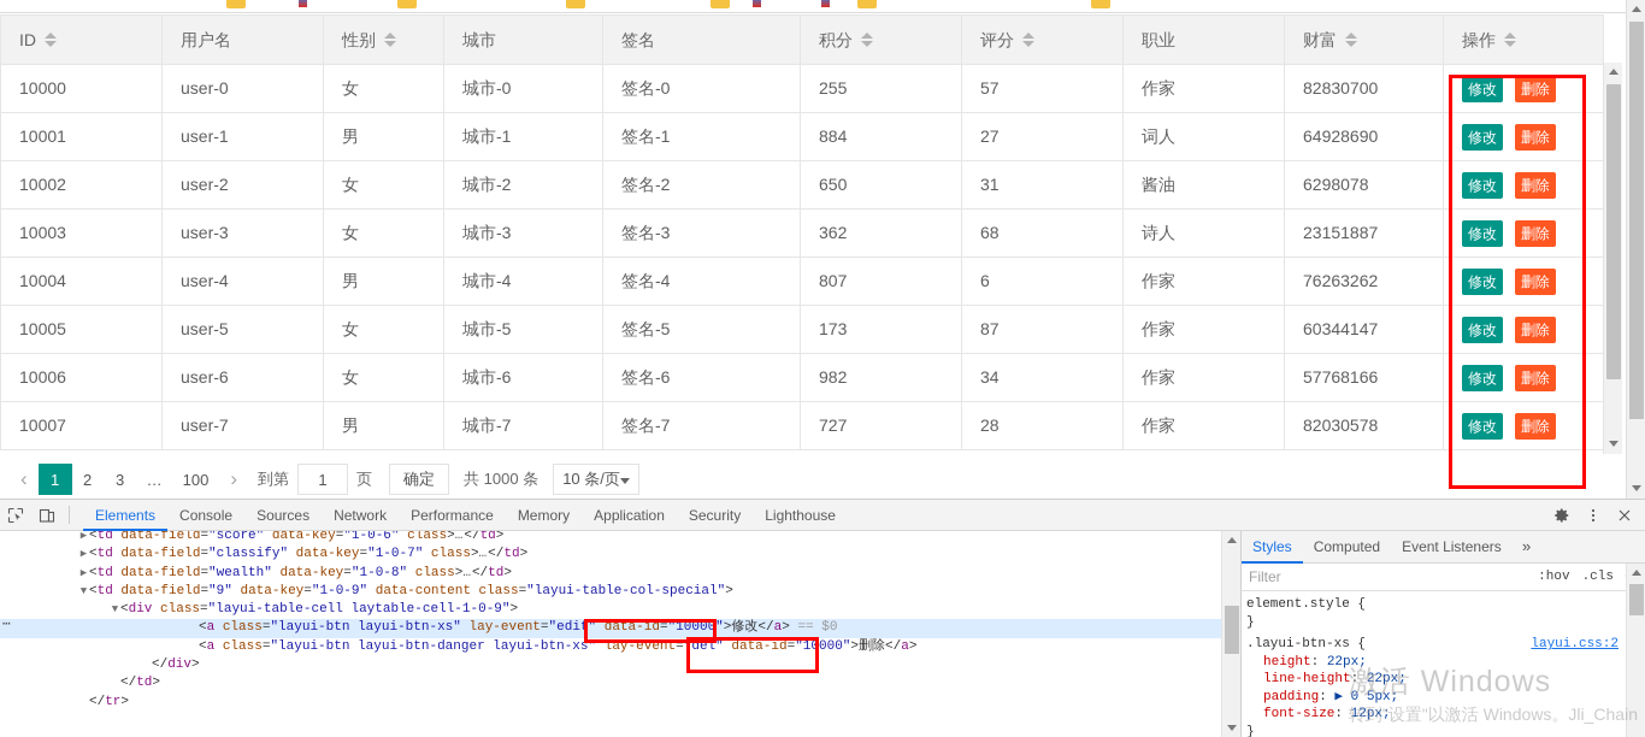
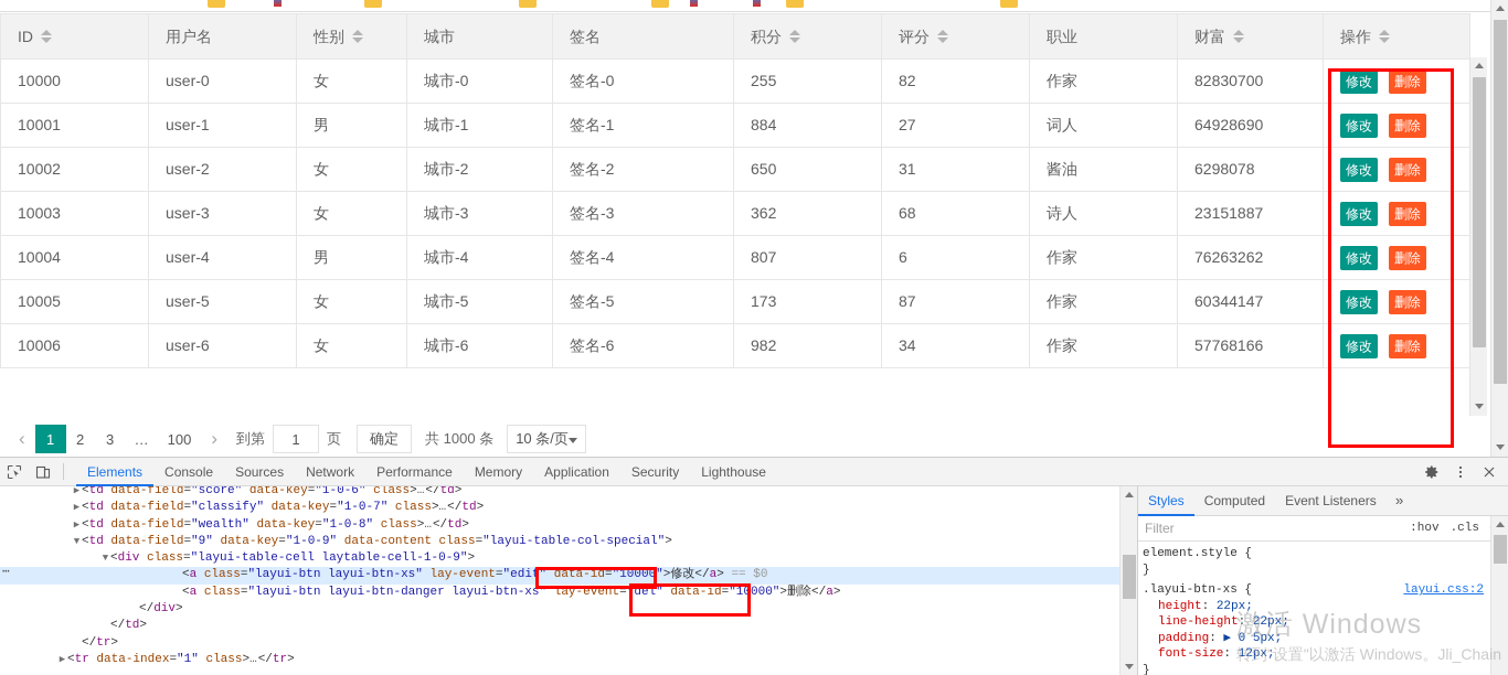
  ID	用户名	性别	城市	签名	积分	评分	职业	财富	操作
- 10000	user-0	女	城市-0	签名-0	255	57	作家	82830700	修改 删除
+ 10000	user-0	女	城市-0	签名-0	255	82	作家	82830700	修改 删除
  10001	user-1	男	城市-1	签名-1	884	27	词人	64928690	修改 删除
  10002	user-2	女	城市-2	签名-2	650	31	酱油	6298078	修改 删除
  10003	user-3	女	城市-3	签名-3	362	68	诗人	23151887	修改 删除
  10004	user-4	男	城市-4	签名-4	807	6	作家	76263262	修改 删除
  10005	user-5	女	城市-5	签名-5	173	87	作家	60344147	修改 删除
  10006	user-6	女	城市-6	签名-6	982	34	作家	57768166	修改 删除
- 10007	user-7	男	城市-7	签名-7	727	28	作家	82030578	修改 删除
  ‹
  1
  2
  3
  …
  100
  ›
  到第
  1
  页
  确定
  共 1000 条
  10 条/页
  Elements
  Console
  Sources
  Network
  Performance
  Memory
  Application
  Security
  Lighthouse
  ▶ <td data-field="score" data-key="1-0-6" class>…</td>
  ▶ <td data-field="classify" data-key="1-0-7" class>…</td>
  ▶ <td data-field="wealth" data-key="1-0-8" class>…</td>
  ▼ <td data-field="9" data-key="1-0-9" data-content class="layui-table-col-special">
  ▼ <div class="layui-table-cell laytable-cell-1-0-9">
  ⋯
  <a class="layui-btn layui-btn-xs" lay-event="edit" data-id="10000">修改</a> == $0
  <a class="layui-btn layui-btn-danger layui-btn-xs" lay-event="del" data-id="10000">删除</a>
  </div>
  </td>
  </tr>
+ ▶ <tr data-index="1" class>…</tr>
  Styles
  Computed
  Event Listeners
  »
  Filter
  :hov
  .cls
  element.style {
  }
  .layui-btn-xs {
  layui.css:2
  height: 22px;
  line-height: 22px;
  padding: ▶ 0 5px;
  font-size: 12px;
  }
  激活 Windows
  转到"设置"以激活 Windows。Jli_Chain
